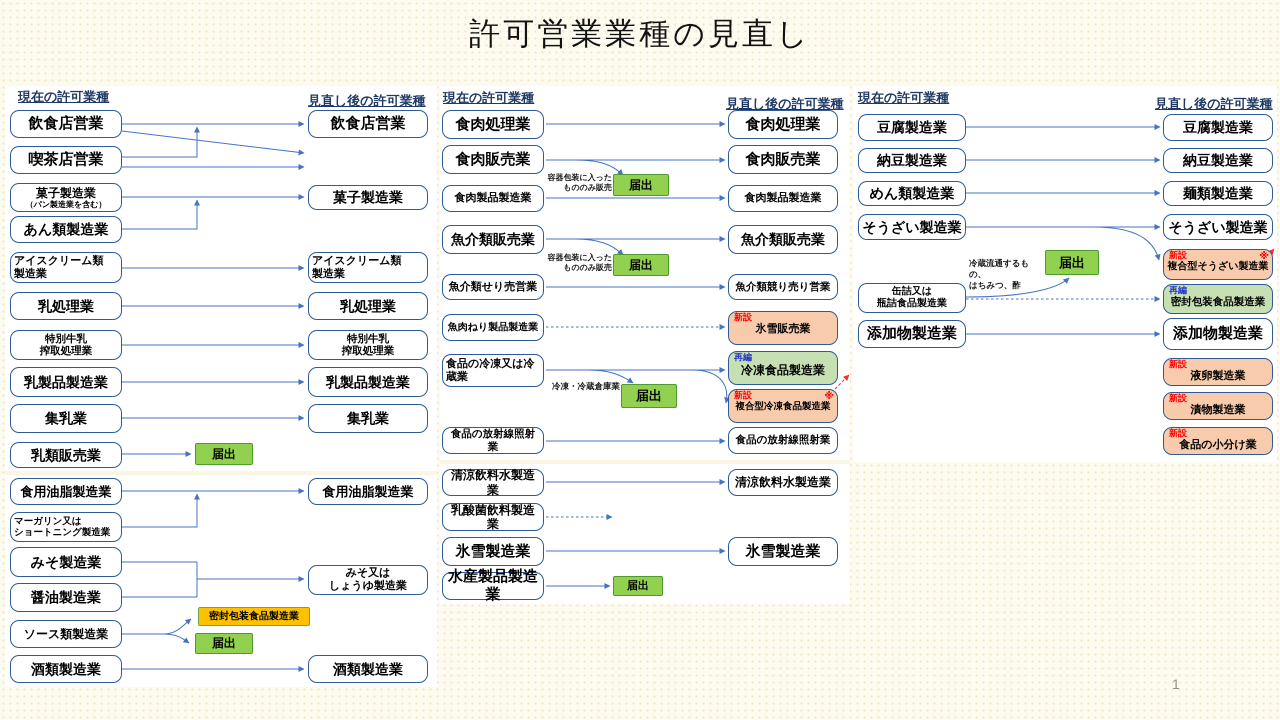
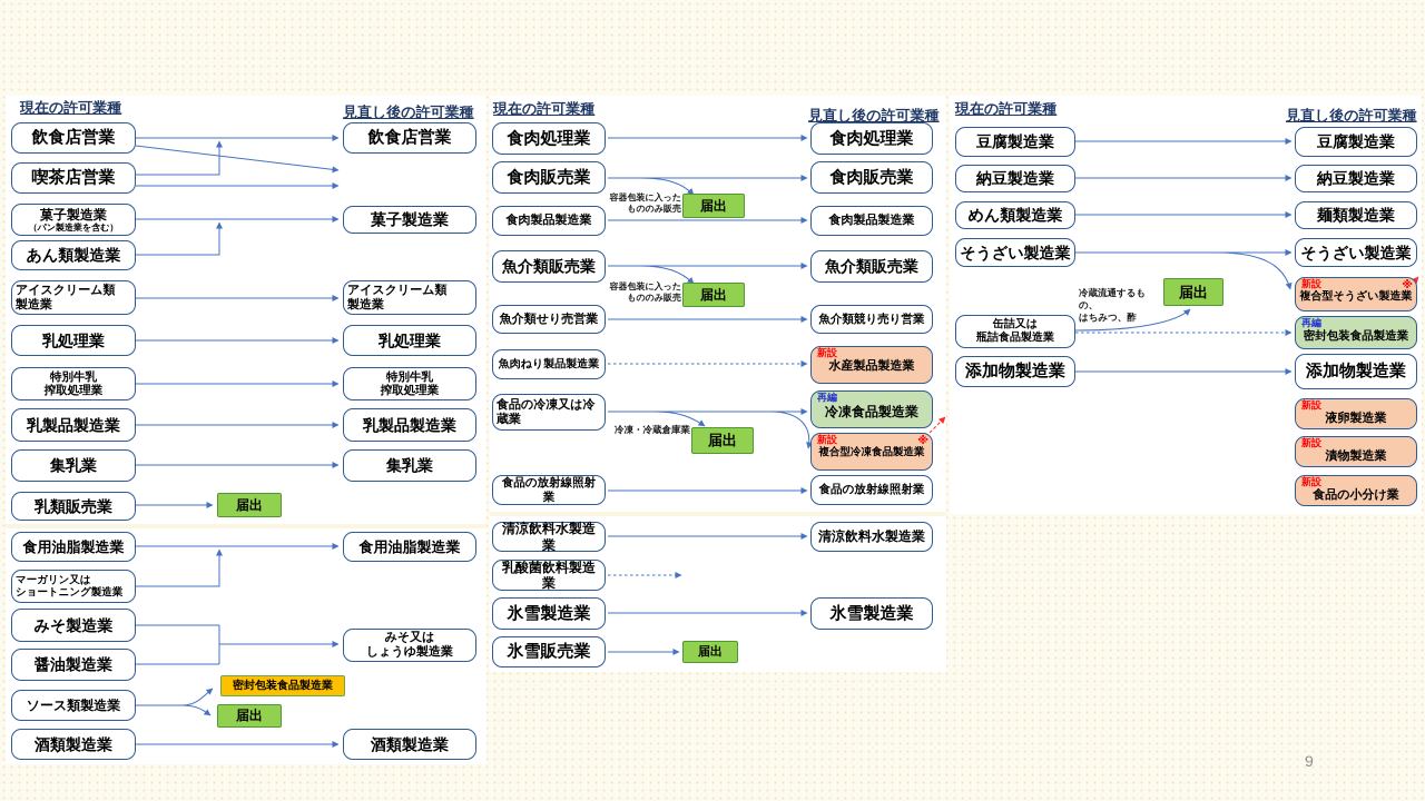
- 許可営業業種の見直し
  現在の許可業種
  見直し後の許可業種
  飲食店営業
  喫茶店営業
  菓子製造業
  （パン製造業を含む）
  あん類製造業
  アイスクリーム類
  製造業
  乳処理業
  特別牛乳
  搾取処理業
  乳製品製造業
  集乳業
  乳類販売業
  食用油脂製造業
  マーガリン又は
  ショートニング製造業
  みそ製造業
  醤油製造業
  ソース類製造業
  酒類製造業
  飲食店営業
  菓子製造業
  アイスクリーム類
  製造業
  乳処理業
  特別牛乳
  搾取処理業
  乳製品製造業
  集乳業
  食用油脂製造業
  みそ又は
  しょうゆ製造業
  酒類製造業
  届出
  密封包装食品製造業
  届出
  現在の許可業種
  見直し後の許可業種
  食肉処理業
  食肉販売業
  食肉製品製造業
  魚介類販売業
  魚介類せり売営業
  魚肉ねり製品製造業
  食品の冷凍又は冷
  蔵業
  食品の放射線照射業
  清涼飲料水製造業
  乳酸菌飲料製造業
  氷雪製造業
- 水産製品製造業
+ 氷雪販売業
  食肉処理業
  食肉販売業
  食肉製品製造業
  魚介類販売業
  魚介類競り売り営業
  新設
- 氷雪販売業
+ 水産製品製造業
  再編
  冷凍食品製造業
  新設
  複合型冷凍食品製造業
  ※
  食品の放射線照射業
  清涼飲料水製造業
  氷雪製造業
  届出
  届出
  届出
  届出
  容器包装に入った
  もののみ販売
  容器包装に入った
  もののみ販売
  冷凍・冷蔵倉庫業
  現在の許可業種
  見直し後の許可業種
  豆腐製造業
  納豆製造業
  めん類製造業
  そうざい製造業
  缶詰又は
  瓶詰食品製造業
  添加物製造業
  豆腐製造業
  納豆製造業
  麺類製造業
  そうざい製造業
  新設
  複合型そうざい製造業
  ※
  再編
  密封包装食品製造業
  添加物製造業
  新設
  液卵製造業
  新設
  漬物製造業
  新設
  食品の小分け業
  届出
  冷蔵流通するもの、
  はちみつ、酢
- 1
+ 9
